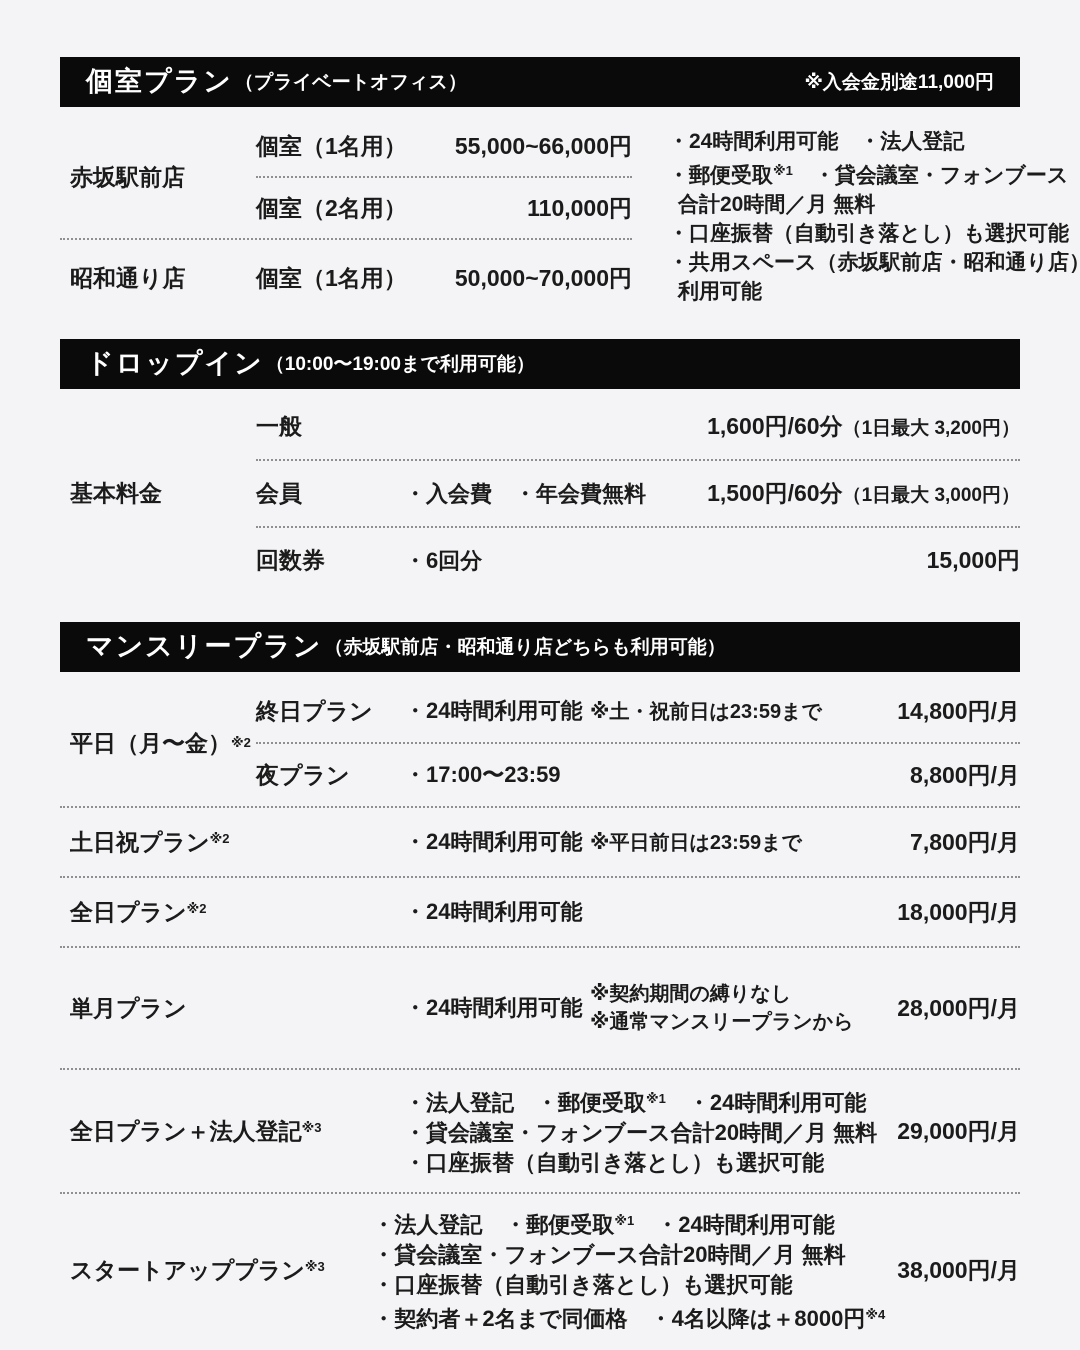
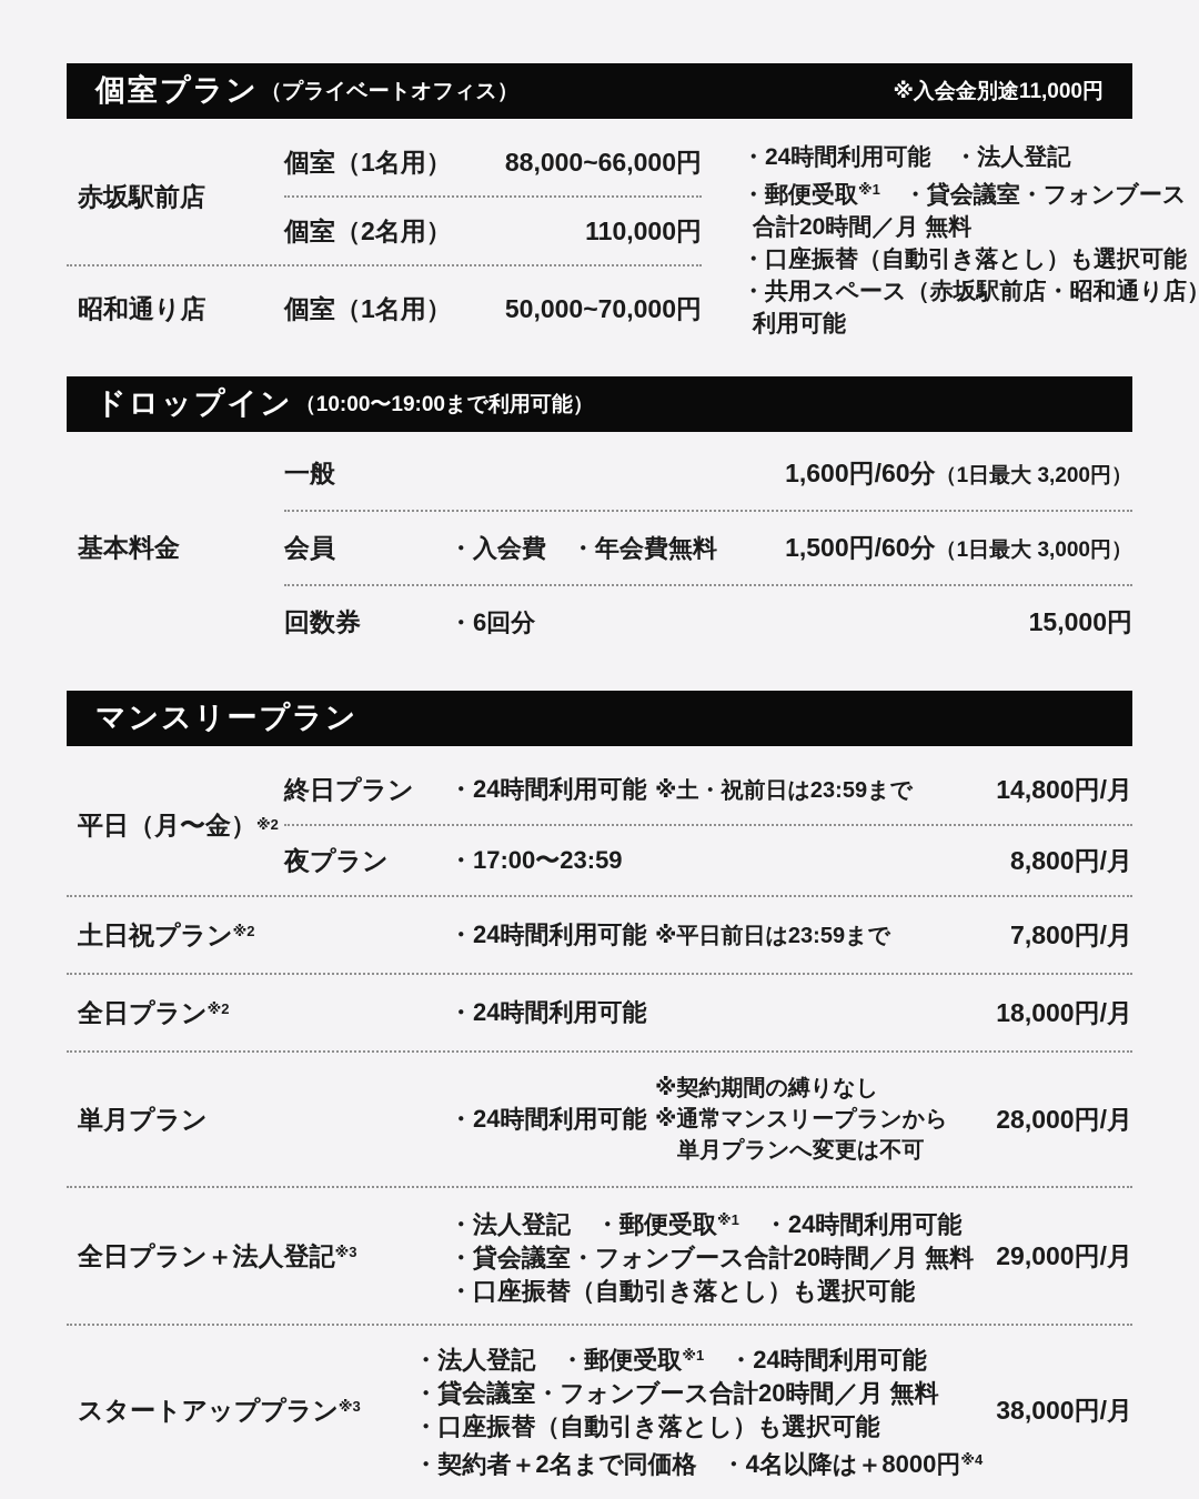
  個室プラン
  （プライベートオフィス）
  ※入会金別途11,000円
  赤坂駅前店
  個室（1名用）
- 55,000~66,000円
+ 88,000~66,000円
  個室（2名用）
  110,000円
  昭和通り店
  個室（1名用）
  50,000~70,000円
  ・24時間利用可能 ・法人登記
  ・郵便受取※1 ・貸会議室・フォンブース
  合計20時間／月 無料
  ・口座振替（自動引き落とし）も選択可能
  ・共用スペース（赤坂駅前店・昭和通り店）
  利用可能
  ドロップイン
  （10:00〜19:00まで利用可能）
  基本料金
  一般
  1,600円/60分（1日最大 3,200円）
  会員
  ・入会費 ・年会費無料
  1,500円/60分（1日最大 3,000円）
  回数券
  ・6回分
  15,000円
  マンスリープラン
- （赤坂駅前店・昭和通り店どちらも利用可能）
  平日（月〜金）
  ※2
  終日プラン
  ・24時間利用可能
  ※土・祝前日は23:59まで
  14,800円/月
  夜プラン
  ・17:00〜23:59
  8,800円/月
  土日祝プラン※2
  ・24時間利用可能
  ※平日前日は23:59まで
  7,800円/月
  全日プラン※2
  ・24時間利用可能
  18,000円/月
  単月プラン
  ・24時間利用可能
  ※契約期間の縛りなし
  ※通常マンスリープランから
+ 単月プランへ変更は不可
  28,000円/月
  全日プラン＋法人登記※3
  ・法人登記 ・郵便受取※1 ・24時間利用可能
  ・貸会議室・フォンブース合計20時間／月 無料
  ・口座振替（自動引き落とし）も選択可能
  29,000円/月
  スタートアッププラン※3
  ・法人登記 ・郵便受取※1 ・24時間利用可能
  ・貸会議室・フォンブース合計20時間／月 無料
  ・口座振替（自動引き落とし）も選択可能
  ・契約者＋2名まで同価格 ・4名以降は＋8000円※4
  38,000円/月
